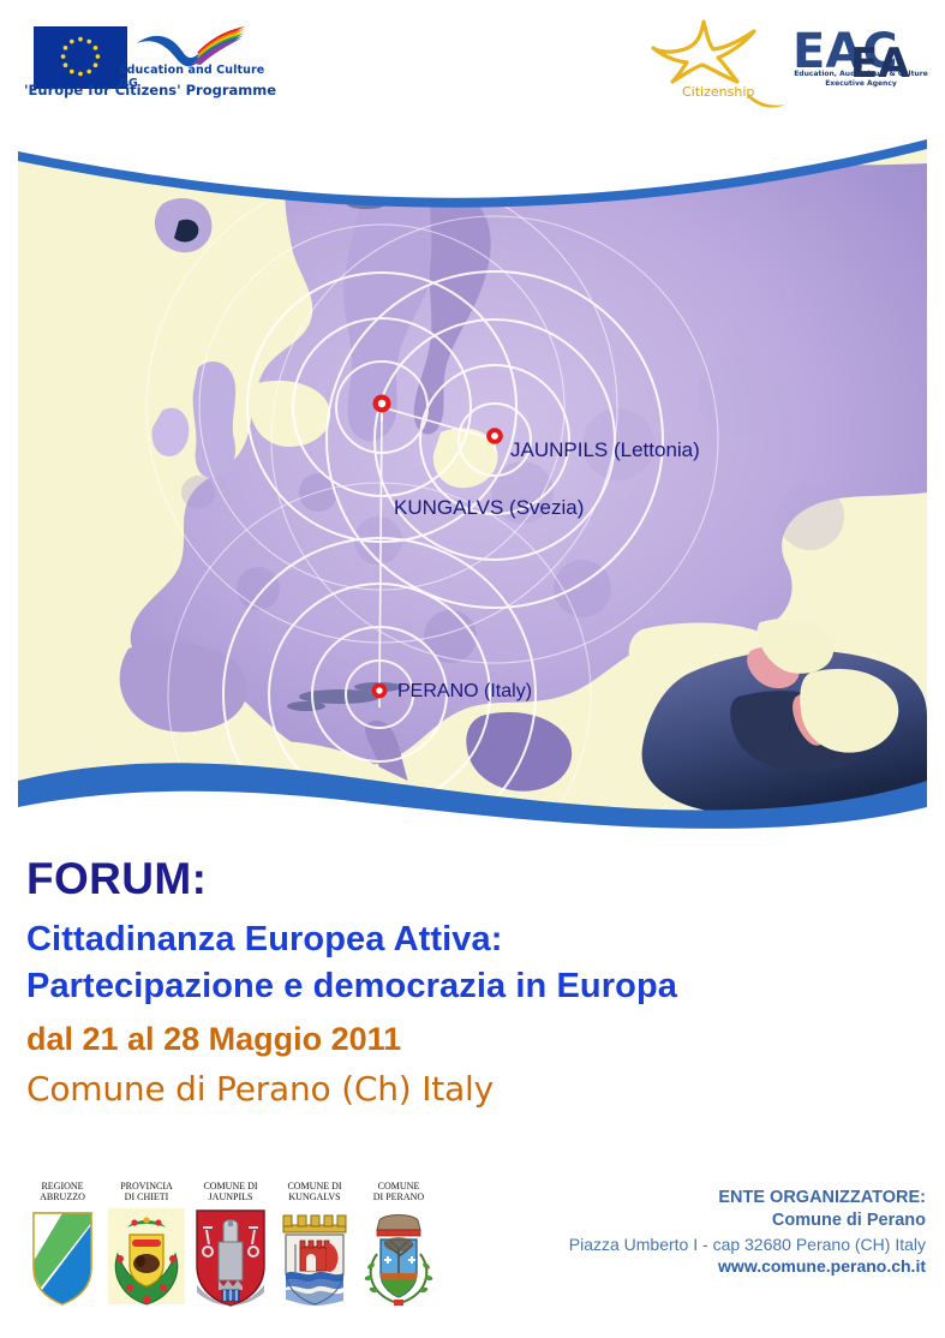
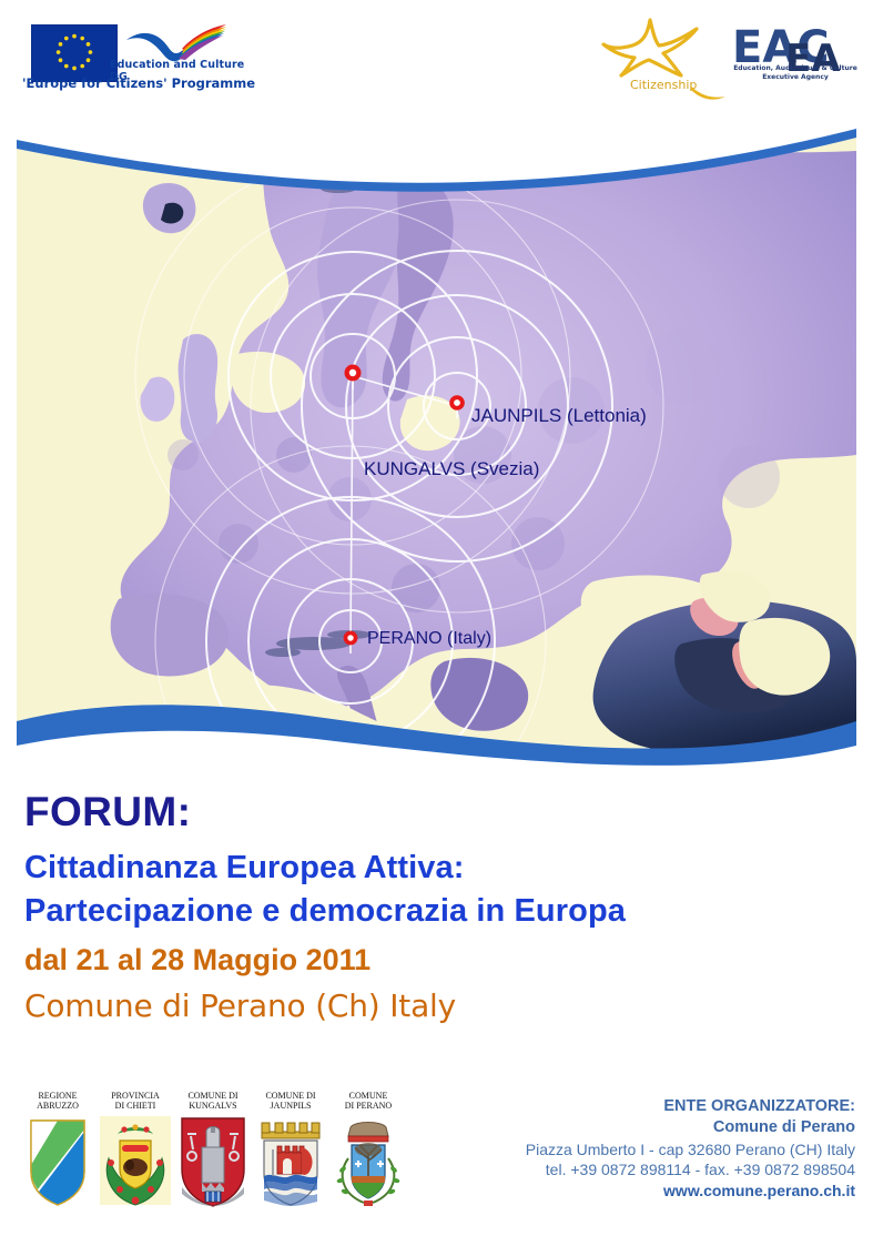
  Education and Culture DG
  'Europe for Citizens' Programme
  Citizenship
  EAC
  EA
  KUNGALVS (Svezia)
  JAUNPILS (Lettonia)
  PERANO (Italy)
  FORUM:
  Cittadinanza Europea Attiva:
  Partecipazione e democrazia in Europa
  dal 21 al 28 Maggio 2011
  Comune di Perano (Ch) Italy
  REGIONE
  ABRUZZO
  PROVINCIA
  DI CHIETI
  COMUNE DI
- JAUNPILS
+ KUNGALVS
  COMUNE DI
- KUNGALVS
+ JAUNPILS
  COMUNE
  DI PERANO
  ENTE ORGANIZZATORE:
  Comune di Perano
  Piazza Umberto I - cap 32680 Perano (CH) Italy
+ tel. +39 0872 898114 - fax. +39 0872 898504
  www.comune.perano.ch.it
